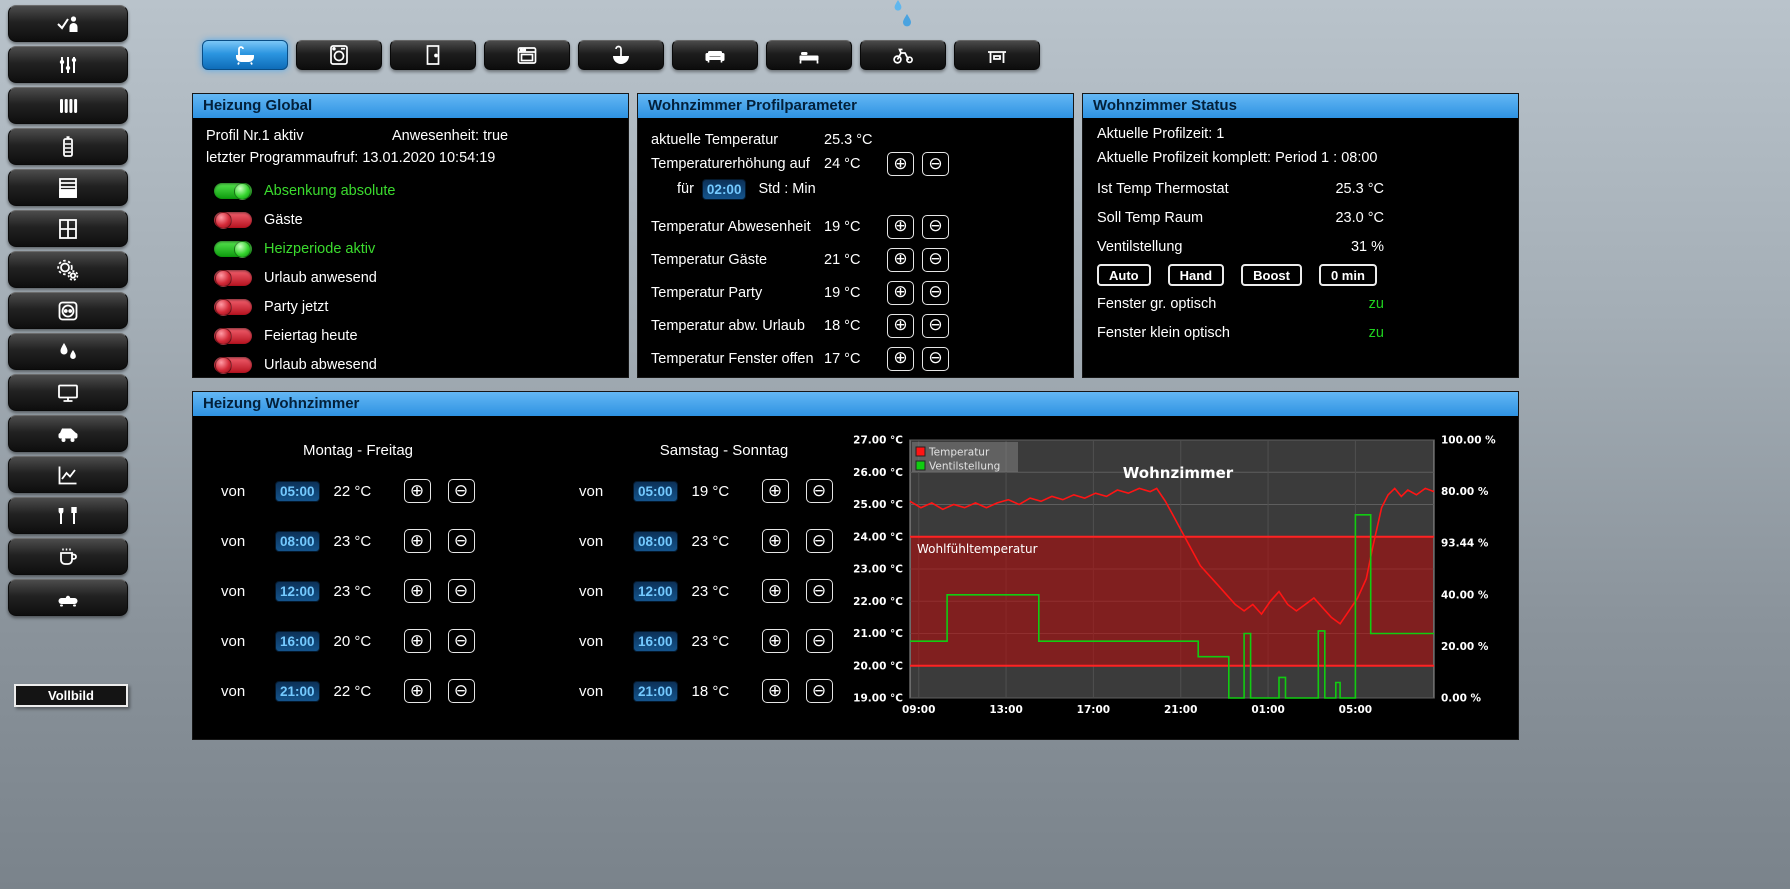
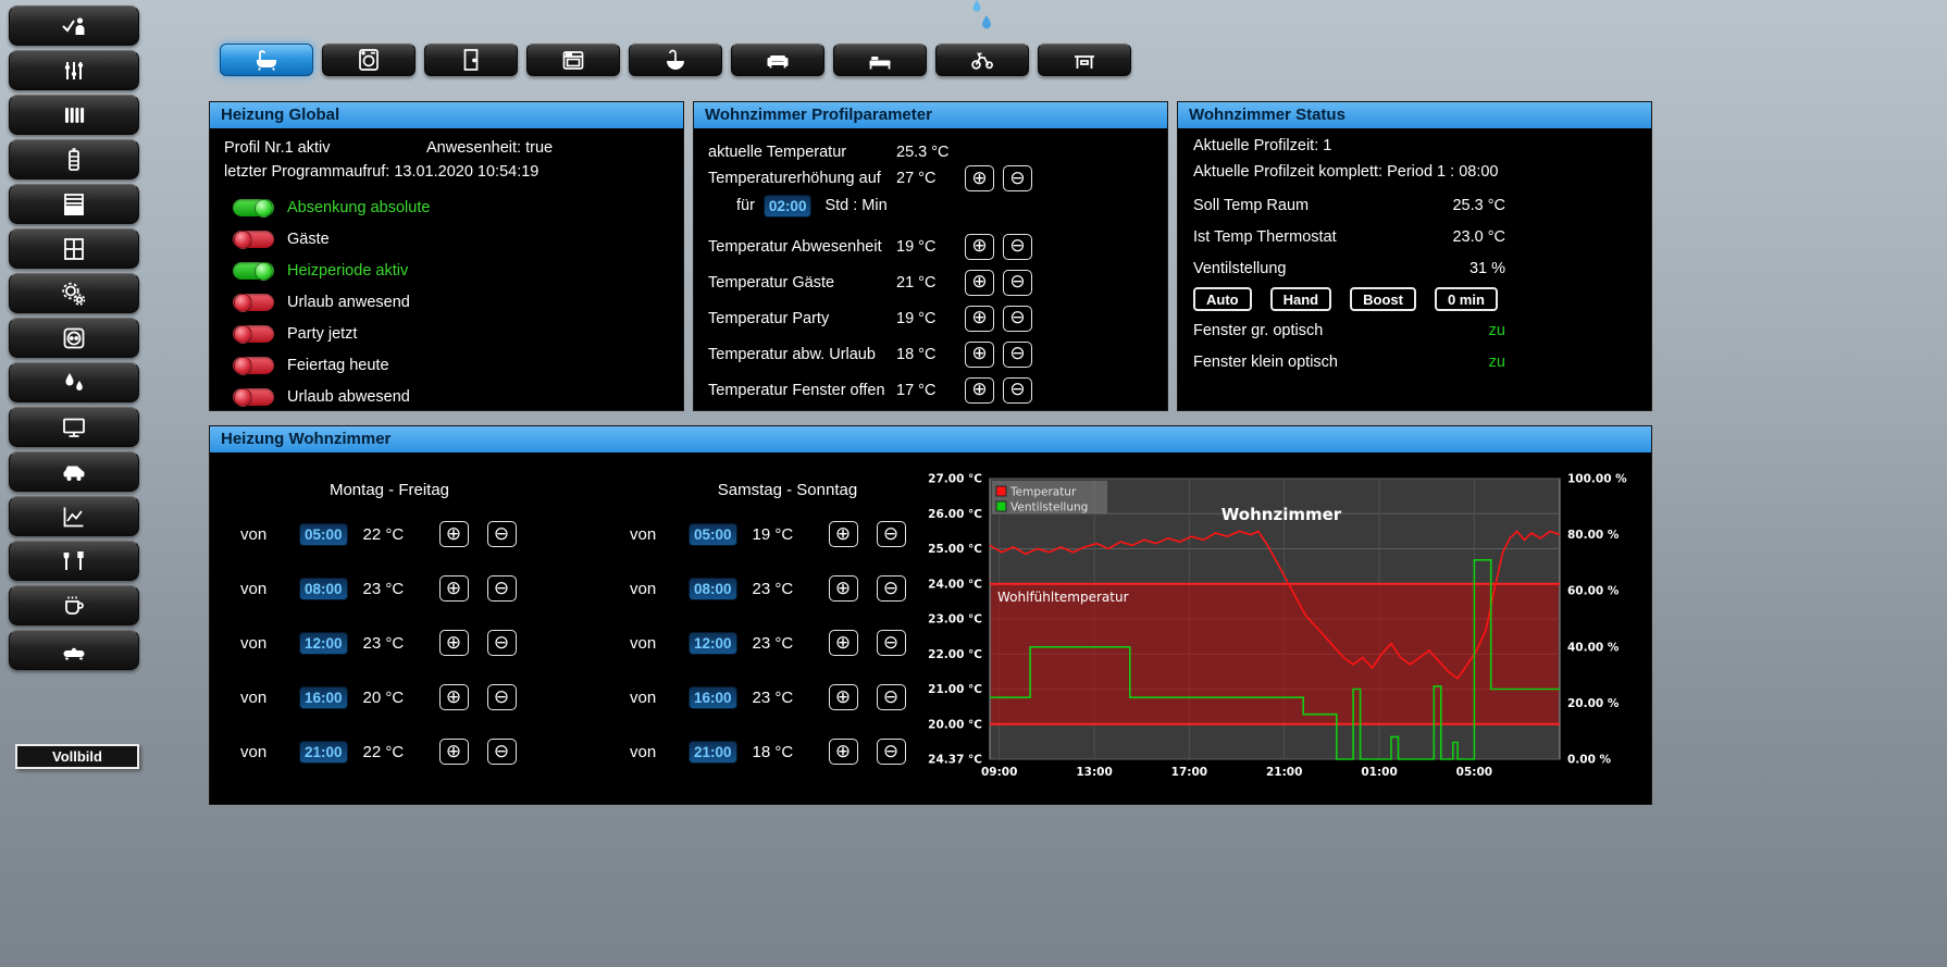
  Vollbild
  Heizung Global
  Profil Nr.1 aktiv
  Anwesenheit: true
  letzter Programmaufruf: 13.01.2020 10:54:19
  Absenkung absolute
  Gäste
  Heizperiode aktiv
  Urlaub anwesend
  Party jetzt
  Feiertag heute
  Urlaub abwesend
  Wohnzimmer Profilparameter
  aktuelle Temperatur
  25.3 °C
  Temperaturerhöhung auf
- 24 °C
+ 27 °C
  ⊕
  ⊖
  für
  02:00
  Std : Min
  Temperatur Abwesenheit
  19 °C
  ⊕
  ⊖
  Temperatur Gäste
  21 °C
  ⊕
  ⊖
  Temperatur Party
  19 °C
  ⊕
  ⊖
  Temperatur abw. Urlaub
  18 °C
  ⊕
  ⊖
  Temperatur Fenster offen
  17 °C
  ⊕
  ⊖
  Wohnzimmer Status
  Aktuelle Profilzeit: 1
  Aktuelle Profilzeit komplett: Period 1 : 08:00
- Ist Temp Thermostat
+ Soll Temp Raum
  25.3 °C
- Soll Temp Raum
+ Ist Temp Thermostat
  23.0 °C
  Ventilstellung
  31 %
  Auto
  Hand
  Boost
  0 min
  Fenster gr. optisch
  zu
  Fenster klein optisch
  zu
  Heizung Wohnzimmer
  Montag - Freitag
  Samstag - Sonntag
  von
  05:00
  22 °C
  ⊕
  ⊖
  von
  08:00
  23 °C
  ⊕
  ⊖
  von
  12:00
  23 °C
  ⊕
  ⊖
  von
  16:00
  20 °C
  ⊕
  ⊖
  von
  21:00
  22 °C
  ⊕
  ⊖
  von
  05:00
  19 °C
  ⊕
  ⊖
  von
  08:00
  23 °C
  ⊕
  ⊖
  von
  12:00
  23 °C
  ⊕
  ⊖
  von
  16:00
  23 °C
  ⊕
  ⊖
  von
  21:00
  18 °C
  ⊕
  ⊖
  27.00 °C
  26.00 °C
  25.00 °C
  24.00 °C
  23.00 °C
  22.00 °C
  21.00 °C
  20.00 °C
- 19.00 °C
+ 24.37 °C
  100.00 %
  80.00 %
- 93.44 %
+ 60.00 %
  40.00 %
  20.00 %
  0.00 %
  09:00
  13:00
  17:00
  21:00
  01:00
  05:00
  Wohlfühltemperatur
  Temperatur
  Ventilstellung
  Wohnzimmer
